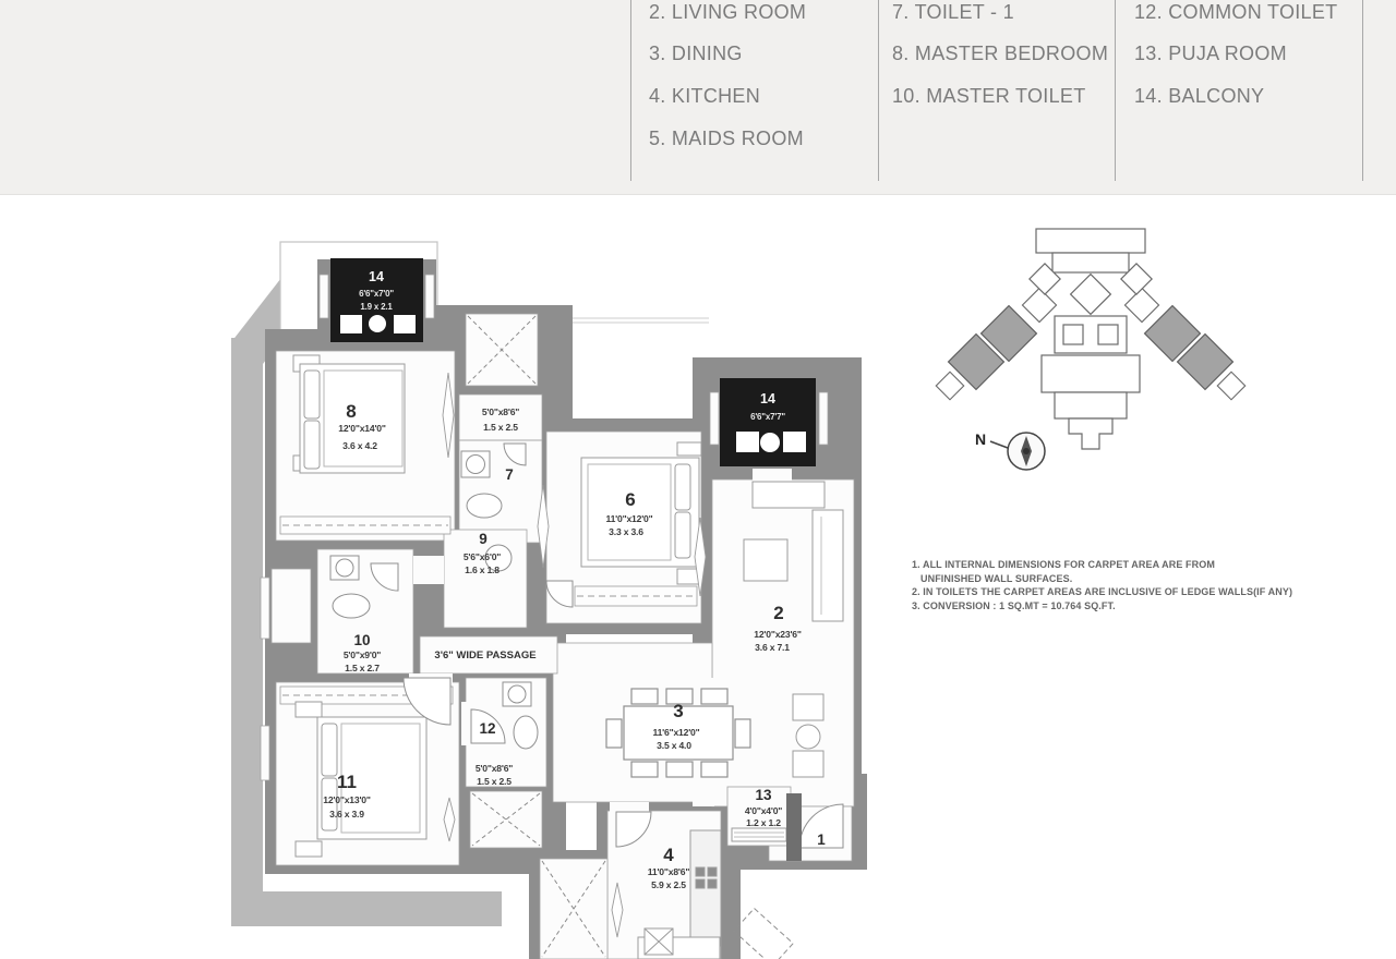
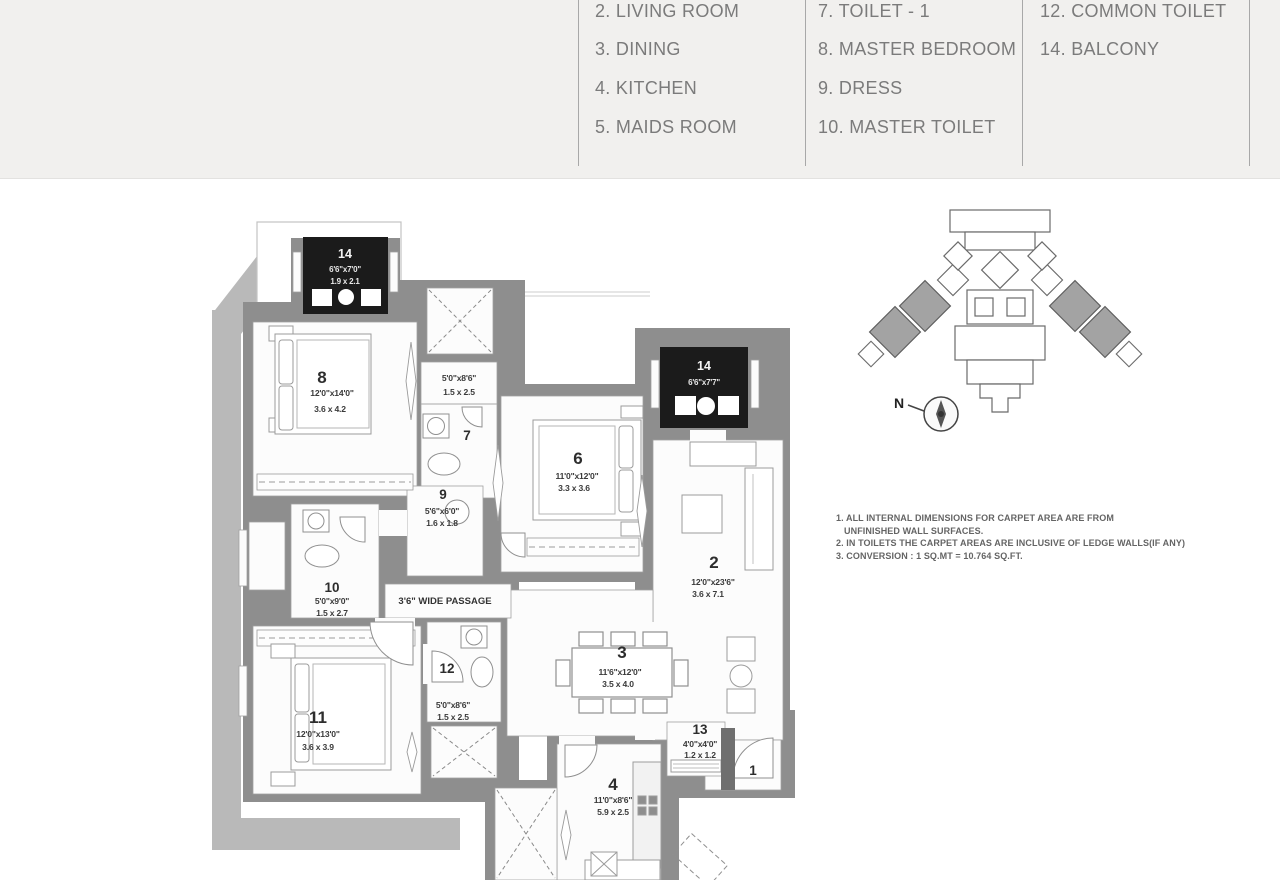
  2. LIVING ROOM
  3. DINING
  4. KITCHEN
  5. MAIDS ROOM
  7. TOILET - 1
  8. MASTER BEDROOM
+ 9. DRESS
  10. MASTER TOILET
  12. COMMON TOILET
- 13. PUJA ROOM
  14. BALCONY
  14
  6'6"x7'0"
  1.9 x 2.1
  14
  6'6"x7'7"
  8
  12'0"x14'0"
  3.6 x 4.2
  5'0"x8'6"
  1.5 x 2.5
  7
  9
  5'6"x6'0"
  1.6 x 1.8
  6
  11'0"x12'0"
  3.3 x 3.6
  2
  12'0"x23'6"
  3.6 x 7.1
  10
  5'0"x9'0"
  1.5 x 2.7
  3'6" WIDE PASSAGE
  11
  12'0"x13'0"
  3.6 x 3.9
  12
  5'0"x8'6"
  1.5 x 2.5
  3
  11'6"x12'0"
  3.5 x 4.0
  13
  4'0"x4'0"
  1.2 x 1.2
  4
  11'0"x8'6"
  5.9 x 2.5
  1
  N
  1. ALL INTERNAL DIMENSIONS FOR CARPET AREA ARE FROM
  UNFINISHED WALL SURFACES.
  2. IN TOILETS THE CARPET AREAS ARE INCLUSIVE OF LEDGE WALLS(IF ANY)
  3. CONVERSION : 1 SQ.MT = 10.764 SQ.FT.
